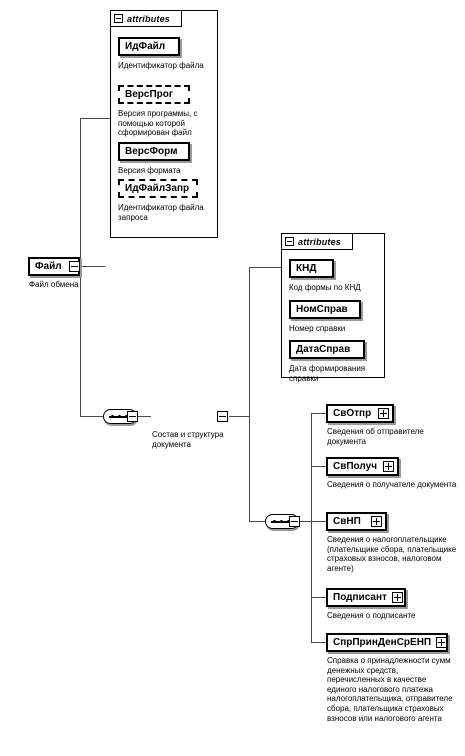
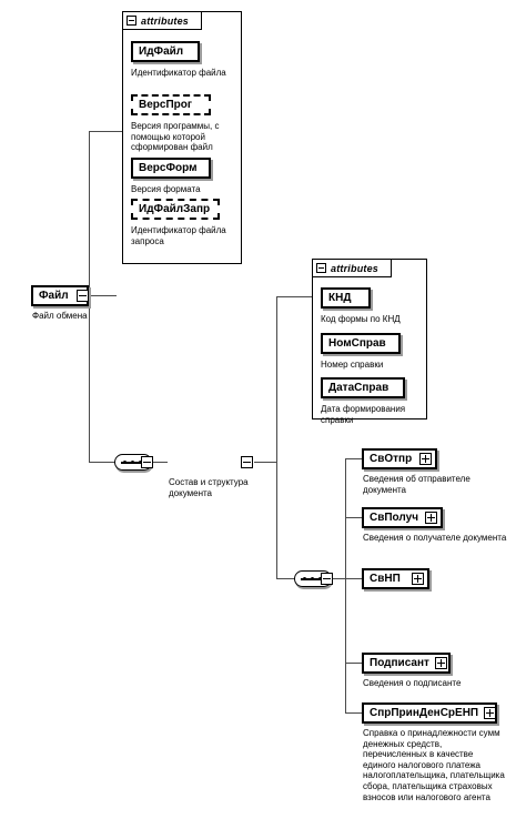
  Файл
  Файл обмена
  attributes
  ИдФайл
  Идентификатор файла
  ВерсПрог
  Версия программы, с помощью которой сформирован файл
  ВерсФорм
  Версия формата
  ИдФайлЗапр
  Идентификатор файла запроса
  Состав и структура документа
  attributes
  КНД
  Код формы по КНД
  НомСправ
  Номер справки
  ДатаСправ
  Дата формирования справки
  СвОтпр
  Сведения об отправителе документа
  СвПолуч
  Сведения о получателе документа
  СвНП
- Сведения о налогоплательщике (плательщике сбора, плательщике страховых взносов, налоговом агенте)
  Подписант
  Сведения о подписанте
  СпрПринДенСрЕНП
- Справка о принадлежности сумм денежных средств, перечисленных в качестве единого налогового платежа налогоплательщика, отправителе сбора, плательщика страховых взносов или налогового агента
+ Справка о принадлежности сумм денежных средств, перечисленных в качестве единого налогового платежа налогоплательщика, плательщика сбора, плательщика страховых взносов или налогового агента
